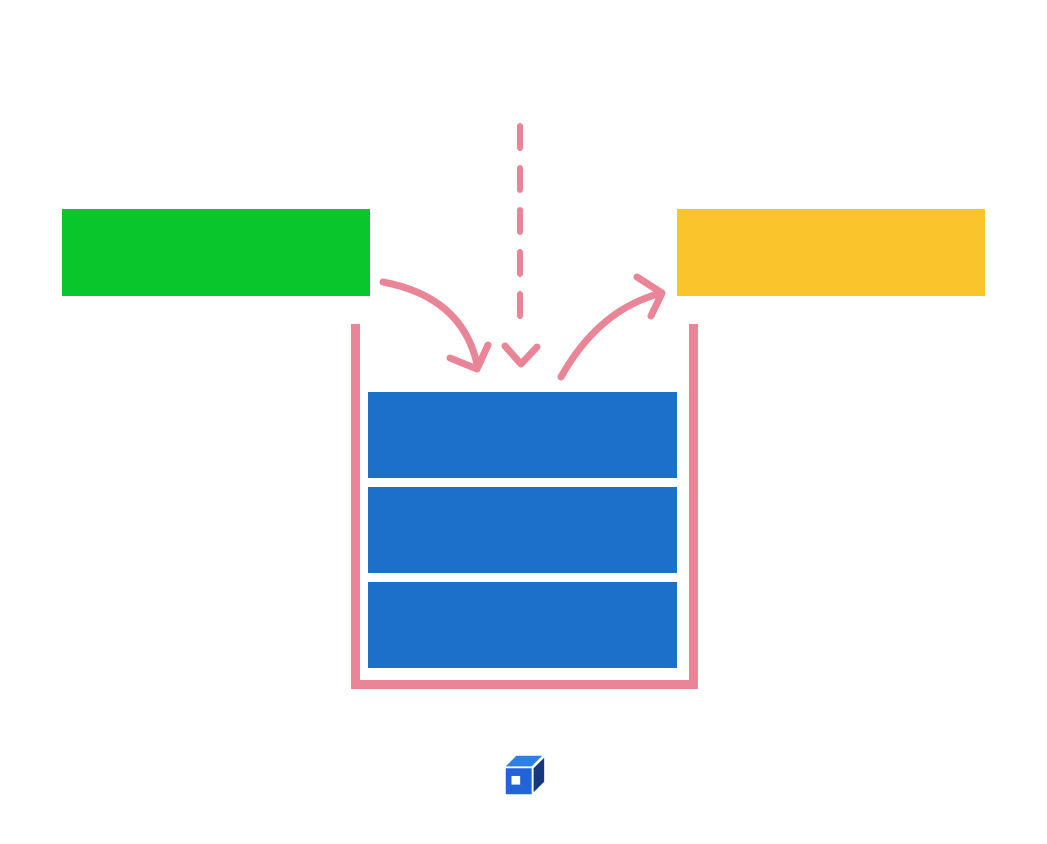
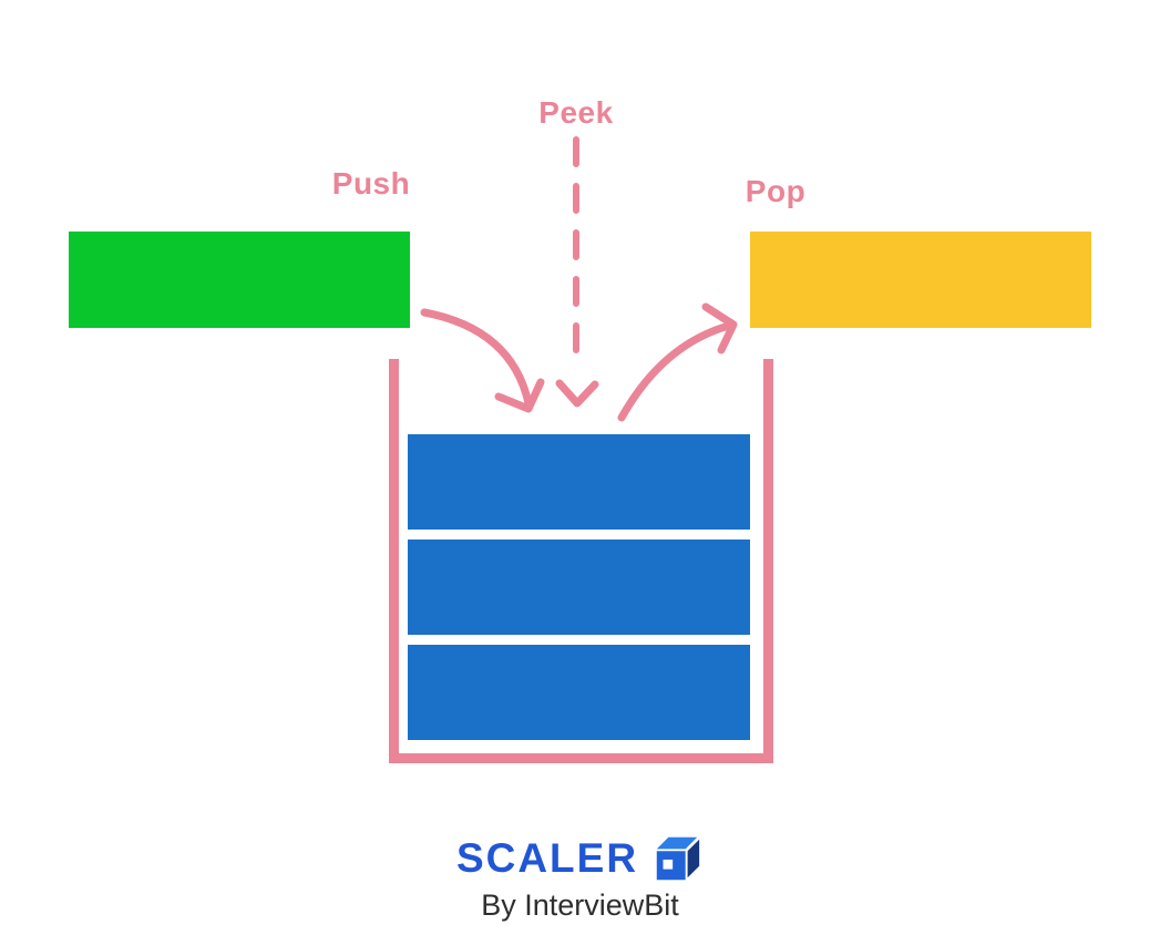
+ Peek
+ Push
+ Pop
+ SCALER
+ By InterviewBit
